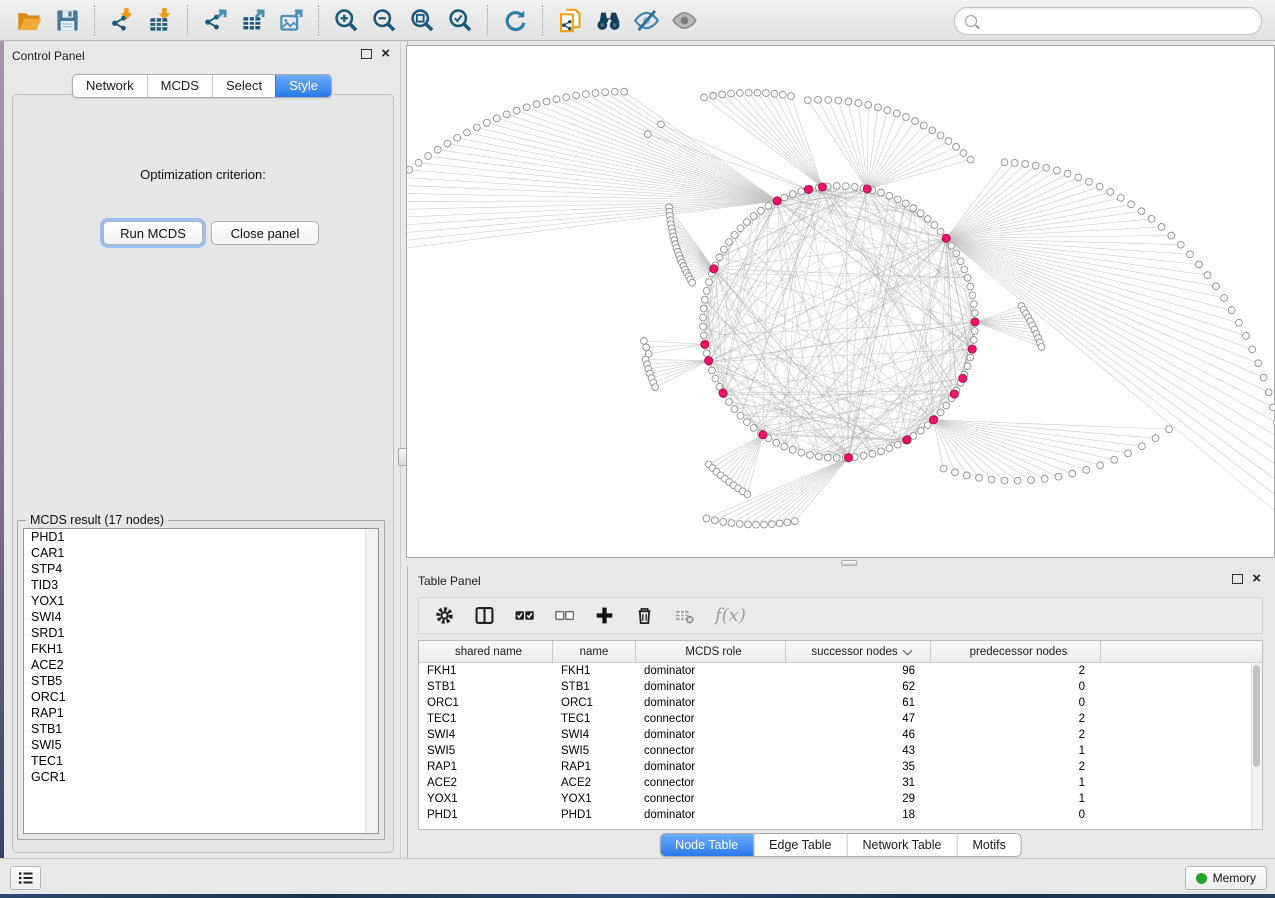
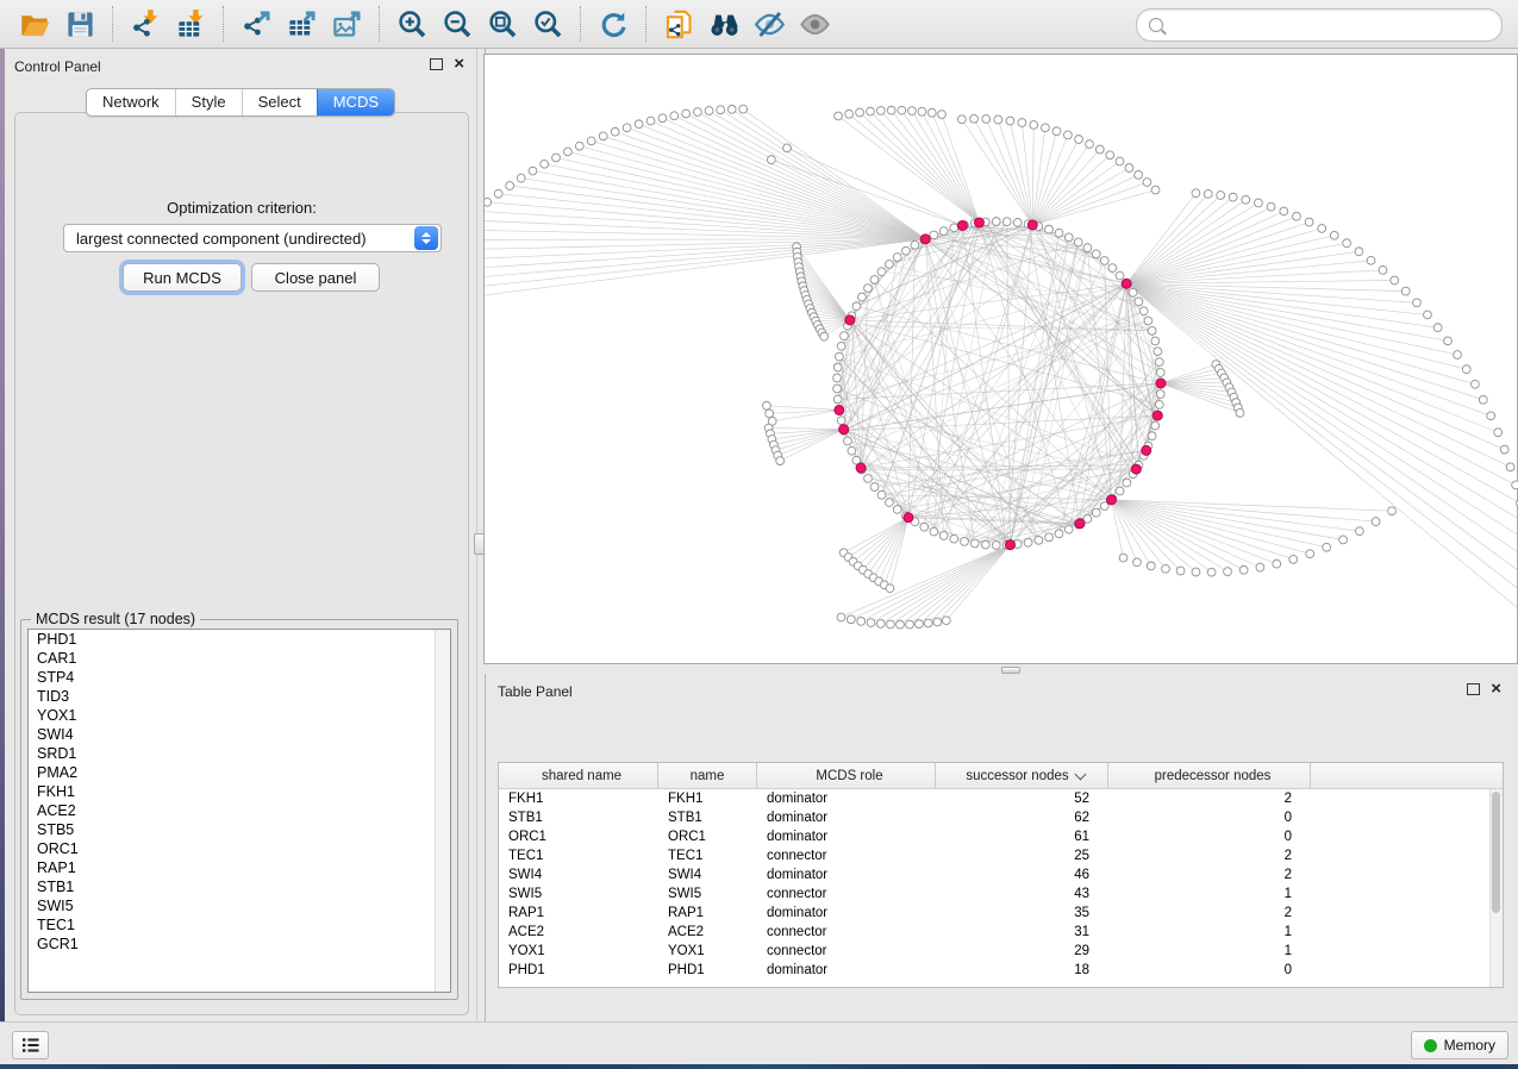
  Control Panel
  ×
  Optimization criterion:
+ largest connected component (undirected)
  Run MCDS
  Close panel
  MCDS result (17 nodes)
  PHD1
  CAR1
  STP4
  TID3
  YOX1
  SWI4
  SRD1
+ PMA2
  FKH1
  ACE2
  STB5
  ORC1
  RAP1
  STB1
  SWI5
  TEC1
  GCR1
  Network
- MCDS
+ Style
  Select
- Style
+ MCDS
  Table Panel
  ×
- f(x)
  shared name
  name
  MCDS role
  successor nodes
  predecessor nodes
  FKH1
  FKH1
  dominator
- 96
+ 52
  2
  STB1
  STB1
  dominator
  62
  0
  ORC1
  ORC1
  dominator
  61
  0
  TEC1
  TEC1
  connector
- 47
+ 25
  2
  SWI4
  SWI4
  dominator
  46
  2
  SWI5
  SWI5
  connector
  43
  1
  RAP1
  RAP1
  dominator
  35
  2
  ACE2
  ACE2
  connector
  31
  1
  YOX1
  YOX1
  connector
  29
  1
  PHD1
  PHD1
  dominator
  18
  0
- Node Table
- Edge Table
- Network Table
- Motifs
  Memory
